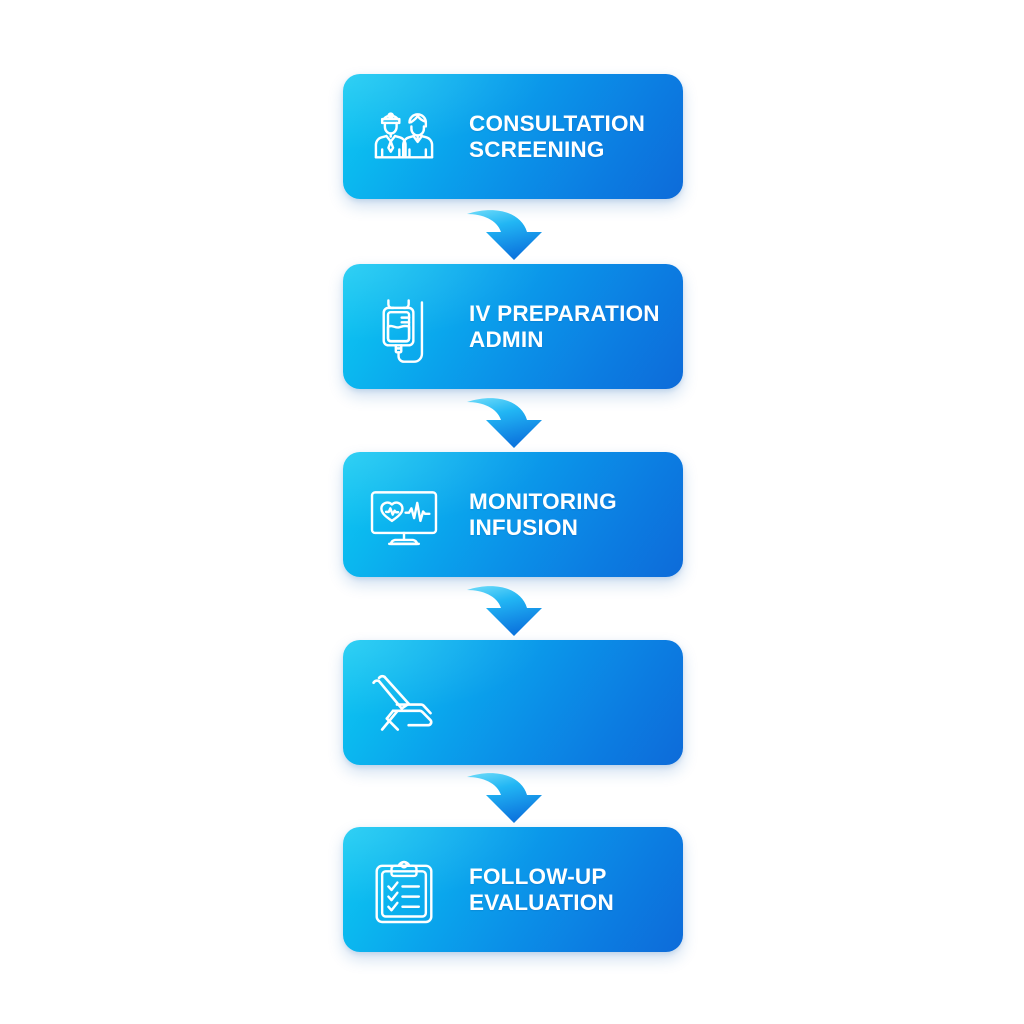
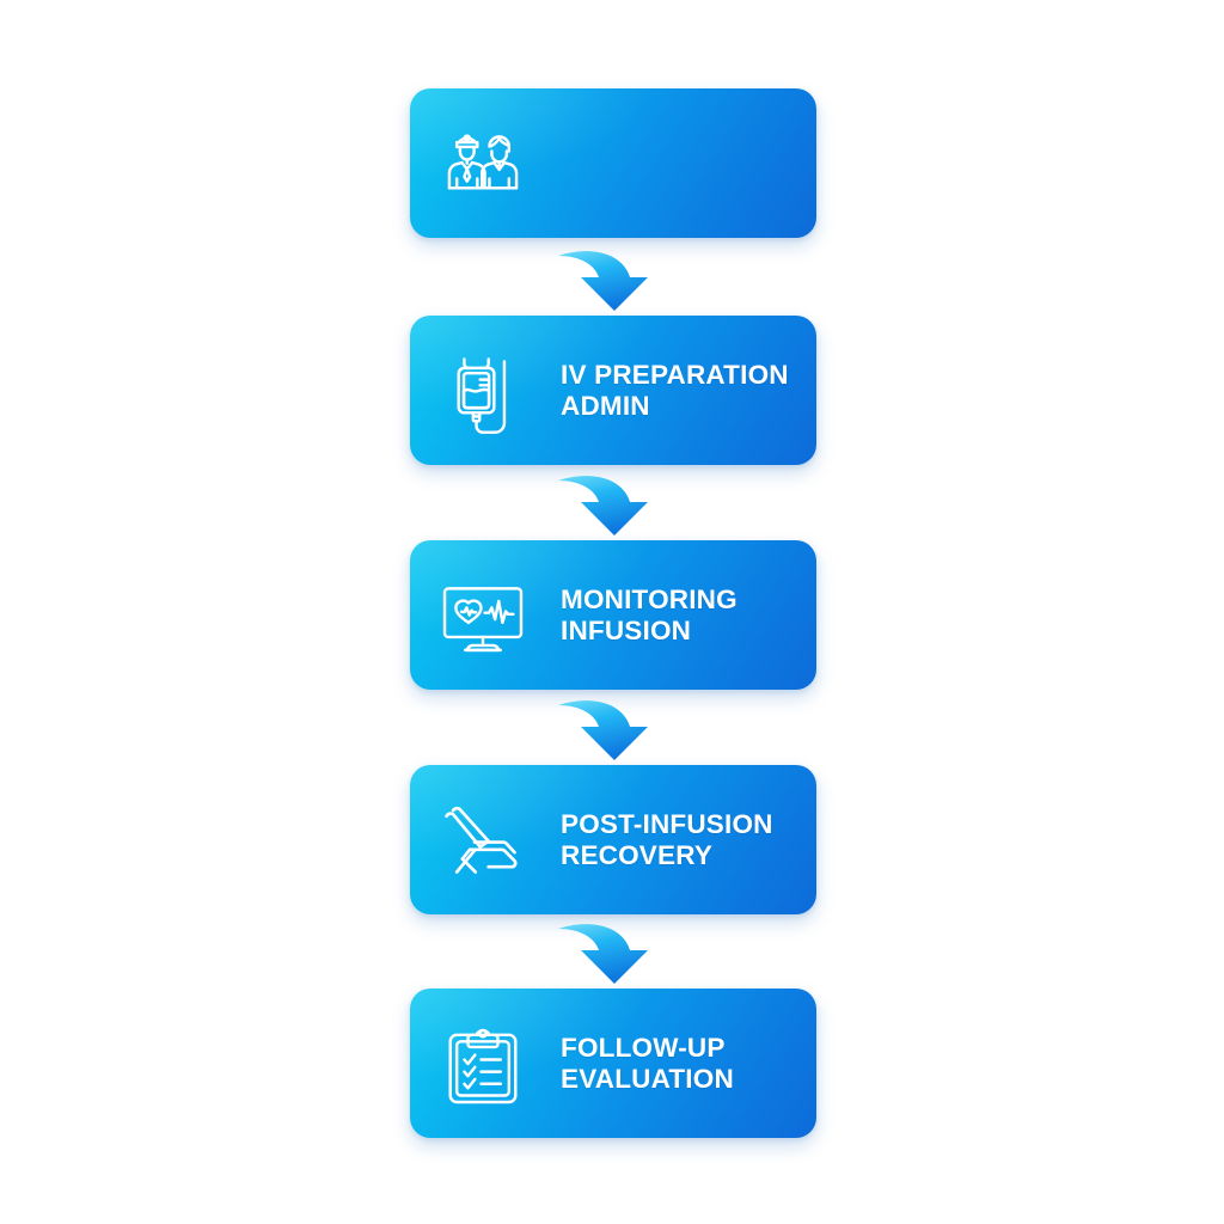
- CONSULTATION
- SCREENING
  IV PREPARATION
  ADMIN
  MONITORING
  INFUSION
+ POST-INFUSION
+ RECOVERY
  FOLLOW-UP
  EVALUATION
